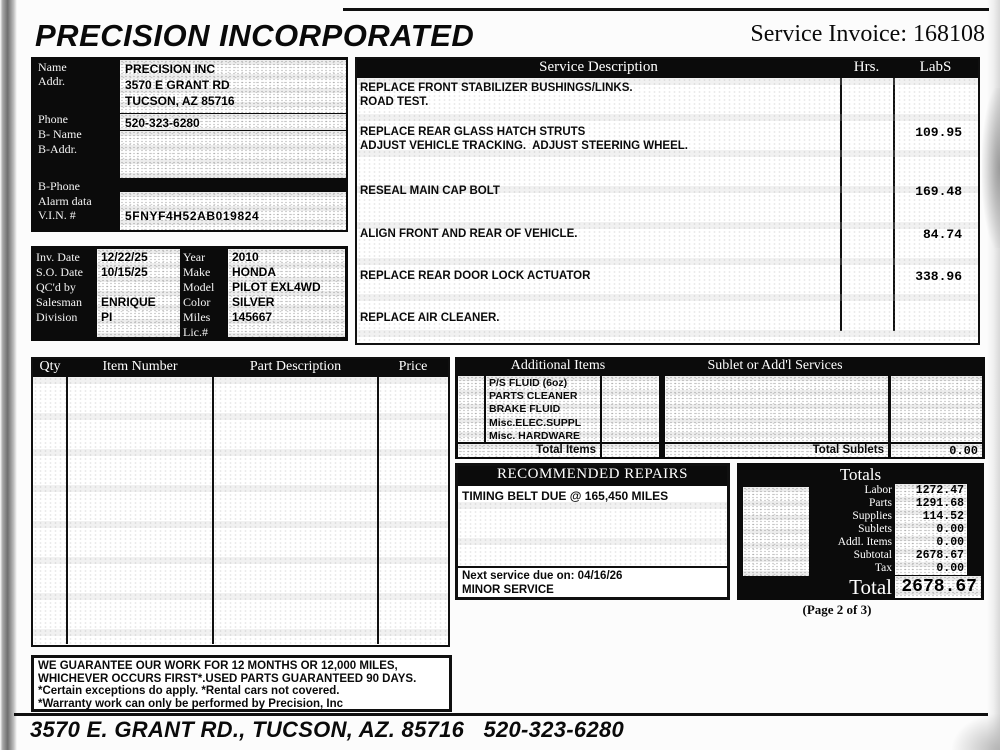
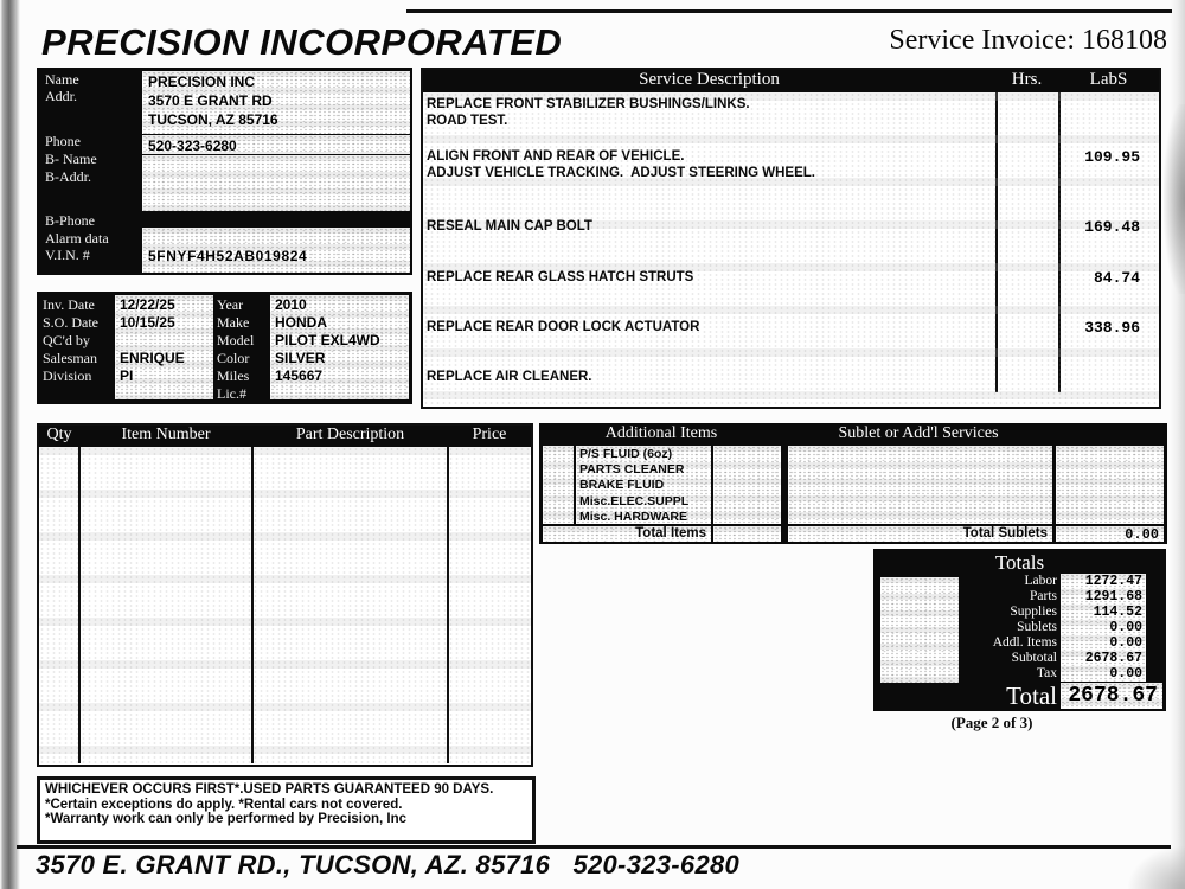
  PRECISION INCORPORATED
  Service Invoice: 168108
  Name
  Addr.
  Phone
  B- Name
  B-Addr.
  B-Phone
  Alarm data
  V.I.N. #
  PRECISION INC
  3570 E GRANT RD
  TUCSON, AZ 85716
  520-323-6280
  5FNYF4H52AB019824
  Inv. Date
  S.O. Date
  QC'd by
  Salesman
  Division
  12/22/25
  10/15/25
  ENRIQUE
  PI
  Year
  Make
  Model
  Color
  Miles
  Lic.#
  2010
  HONDA
  PILOT EXL4WD
  SILVER
  145667
  Service Description
  Hrs.
  LabS
  REPLACE FRONT STABILIZER BUSHINGS/LINKS.
  ROAD TEST.
- REPLACE REAR GLASS HATCH STRUTS
+ ALIGN FRONT AND REAR OF VEHICLE.
  ADJUST VEHICLE TRACKING. ADJUST STEERING WHEEL.
  109.95
  RESEAL MAIN CAP BOLT
  169.48
- ALIGN FRONT AND REAR OF VEHICLE.
+ REPLACE REAR GLASS HATCH STRUTS
  84.74
  REPLACE REAR DOOR LOCK ACTUATOR
  338.96
  REPLACE AIR CLEANER.
  Qty
  Item Number
  Part Description
  Price
  Additional Items
  Sublet or Add'l Services
  P/S FLUID (6oz)
  PARTS CLEANER
  BRAKE FLUID
  Misc.ELEC.SUPPL
  Misc. HARDWARE
  Total Items
  Total Sublets
  0.00
- RECOMMENDED REPAIRS
- TIMING BELT DUE @ 165,450 MILES
- Next service due on: 04/16/26
- MINOR SERVICE
  Totals
  Labor
  1272.47
  Parts
  1291.68
  Supplies
  114.52
  Sublets
  0.00
  Addl. Items
  0.00
  Subtotal
  2678.67
  Tax
  0.00
  Total
  2678.67
  (Page 2 of 3)
- WE GUARANTEE OUR WORK FOR 12 MONTHS OR 12,000 MILES,
  WHICHEVER OCCURS FIRST*.USED PARTS GUARANTEED 90 DAYS.
  *Certain exceptions do apply. *Rental cars not covered.
  *Warranty work can only be performed by Precision, Inc
  3570 E. GRANT RD., TUCSON, AZ. 85716 520-323-6280
